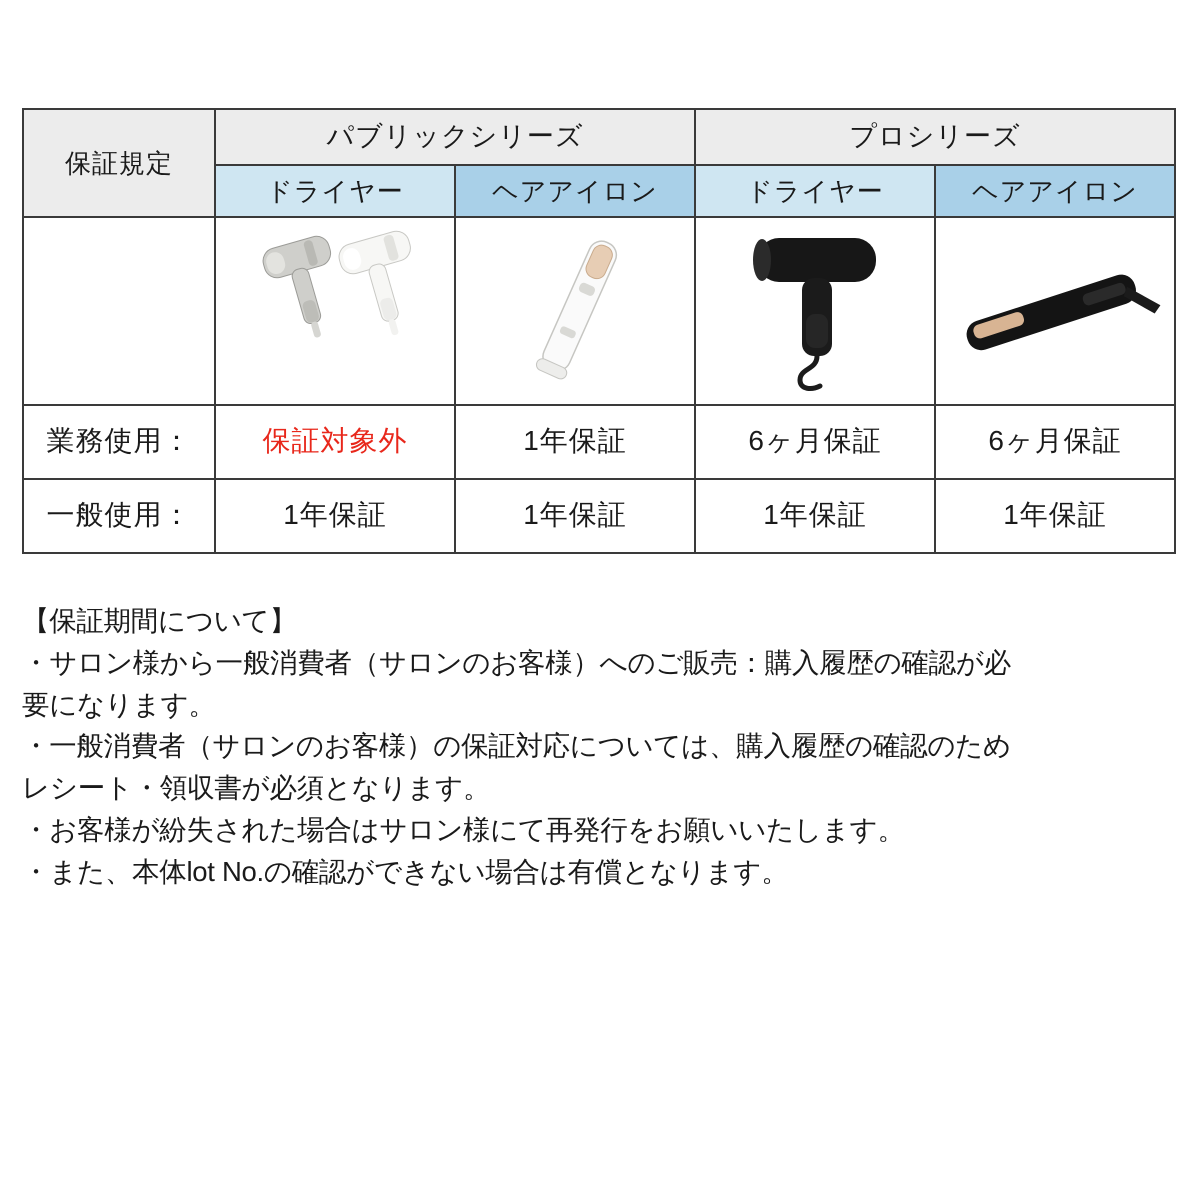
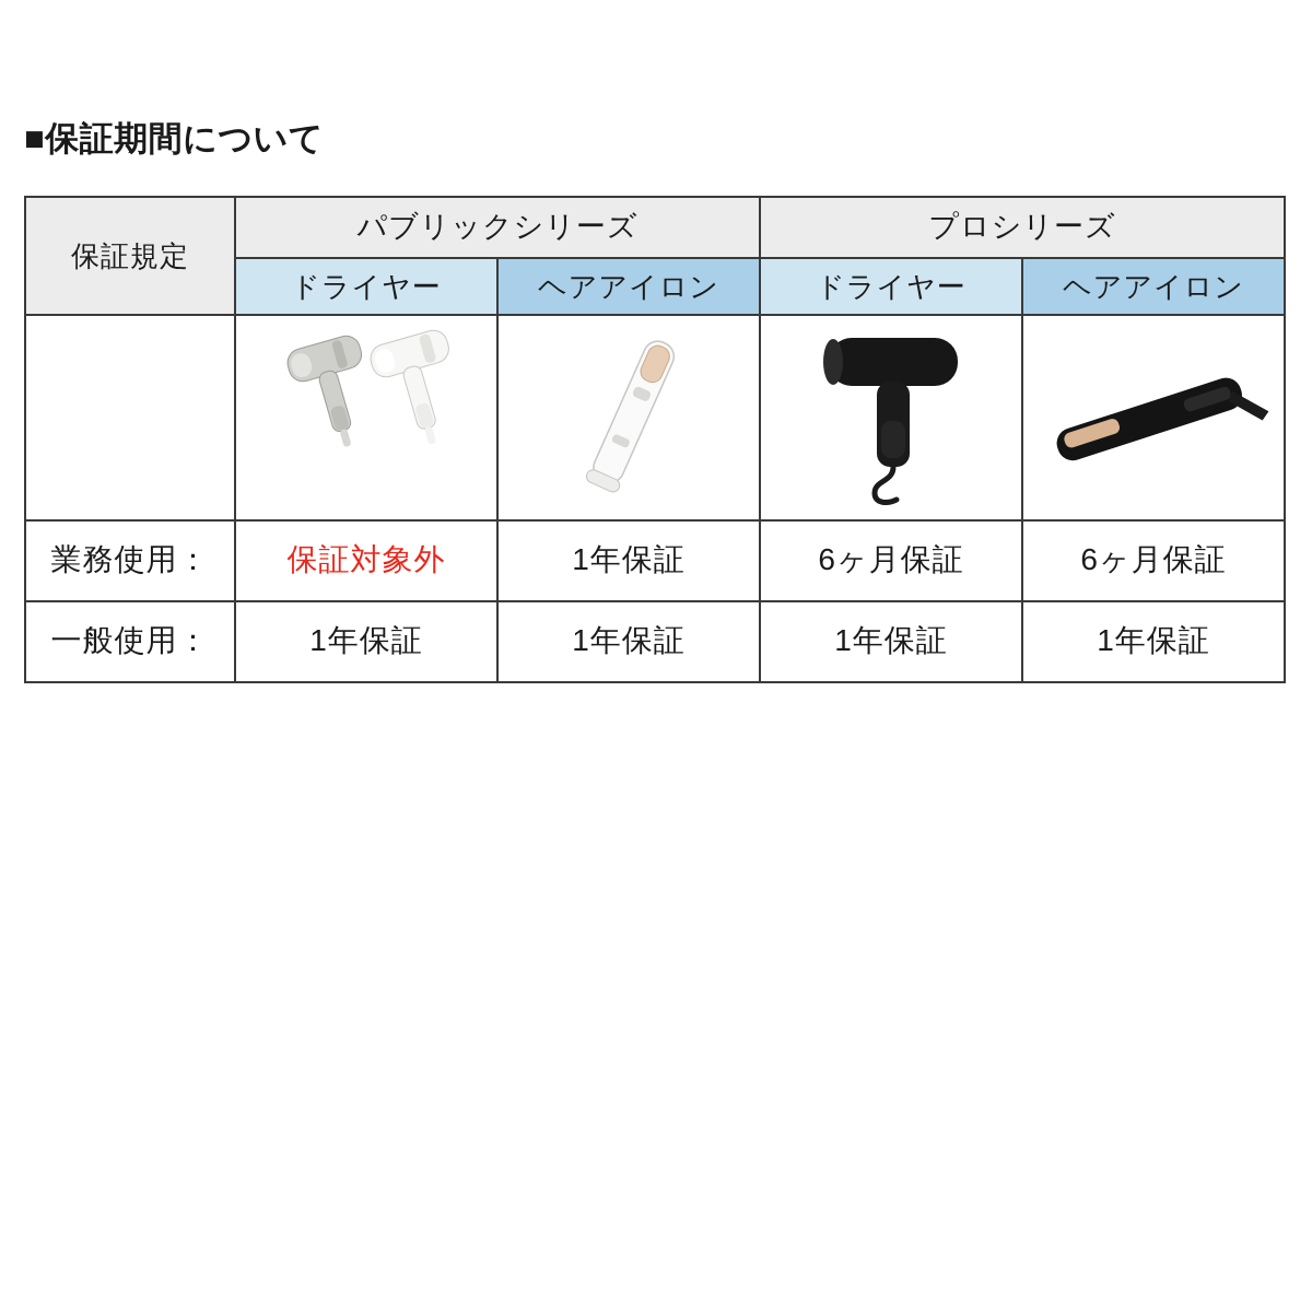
+ ■保証期間について
  保証規定	パブリックシリーズ	プロシリーズ
  ドライヤー	ヘアアイロン	ドライヤー	ヘアアイロン
  業務使用：	保証対象外	1年保証	6ヶ月保証	6ヶ月保証
  一般使用：	1年保証	1年保証	1年保証	1年保証
- 【保証期間について】
- ・サロン様から一般消費者（サロンのお客様）へのご販売：購入履歴の確認が必
- 要になります。
- ・一般消費者（サロンのお客様）の保証対応については、購入履歴の確認のため
- レシート・領収書が必須となります。
- ・お客様が紛失された場合はサロン様にて再発行をお願いいたします。
- ・また、本体lot No.の確認ができない場合は有償となります。
